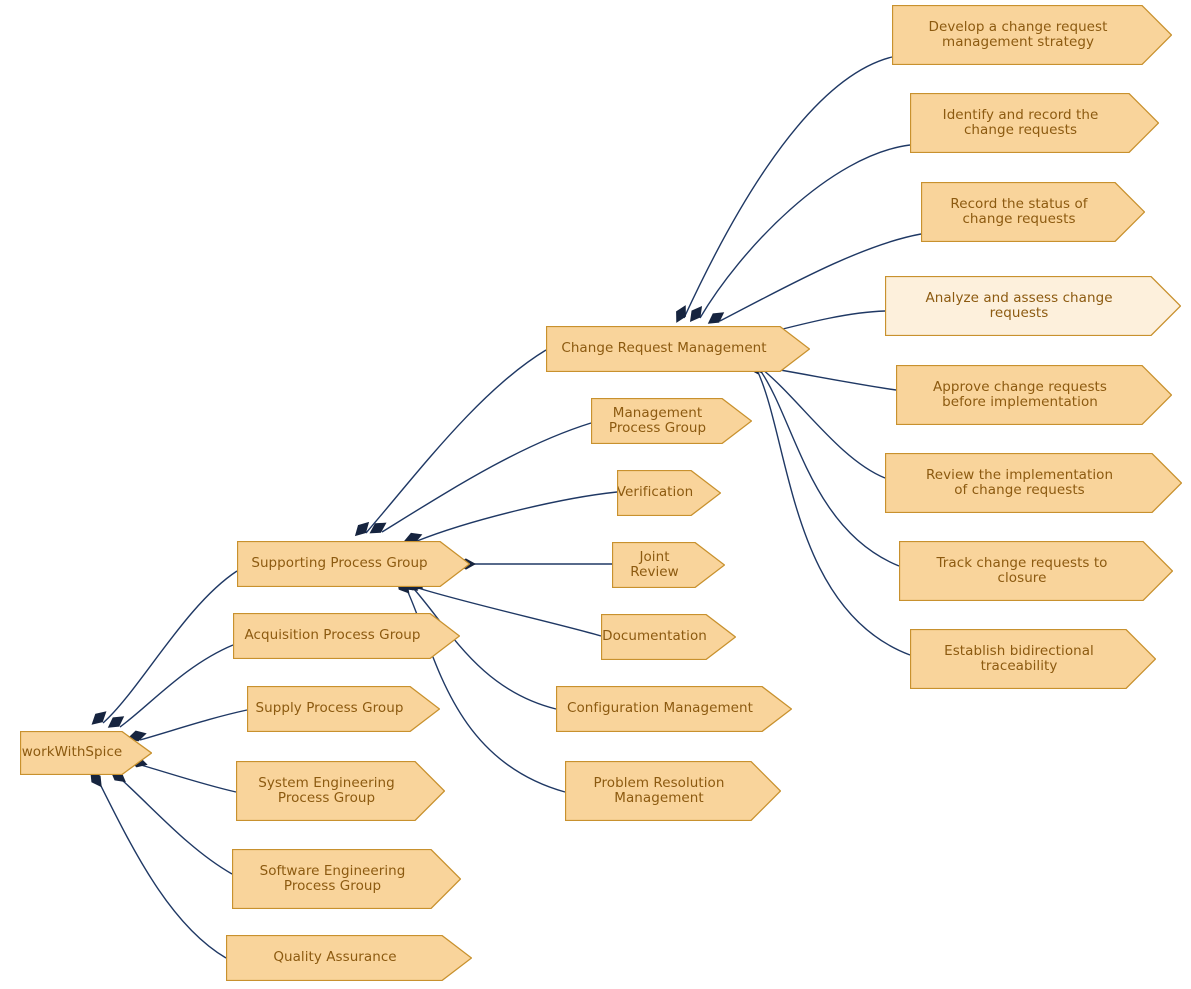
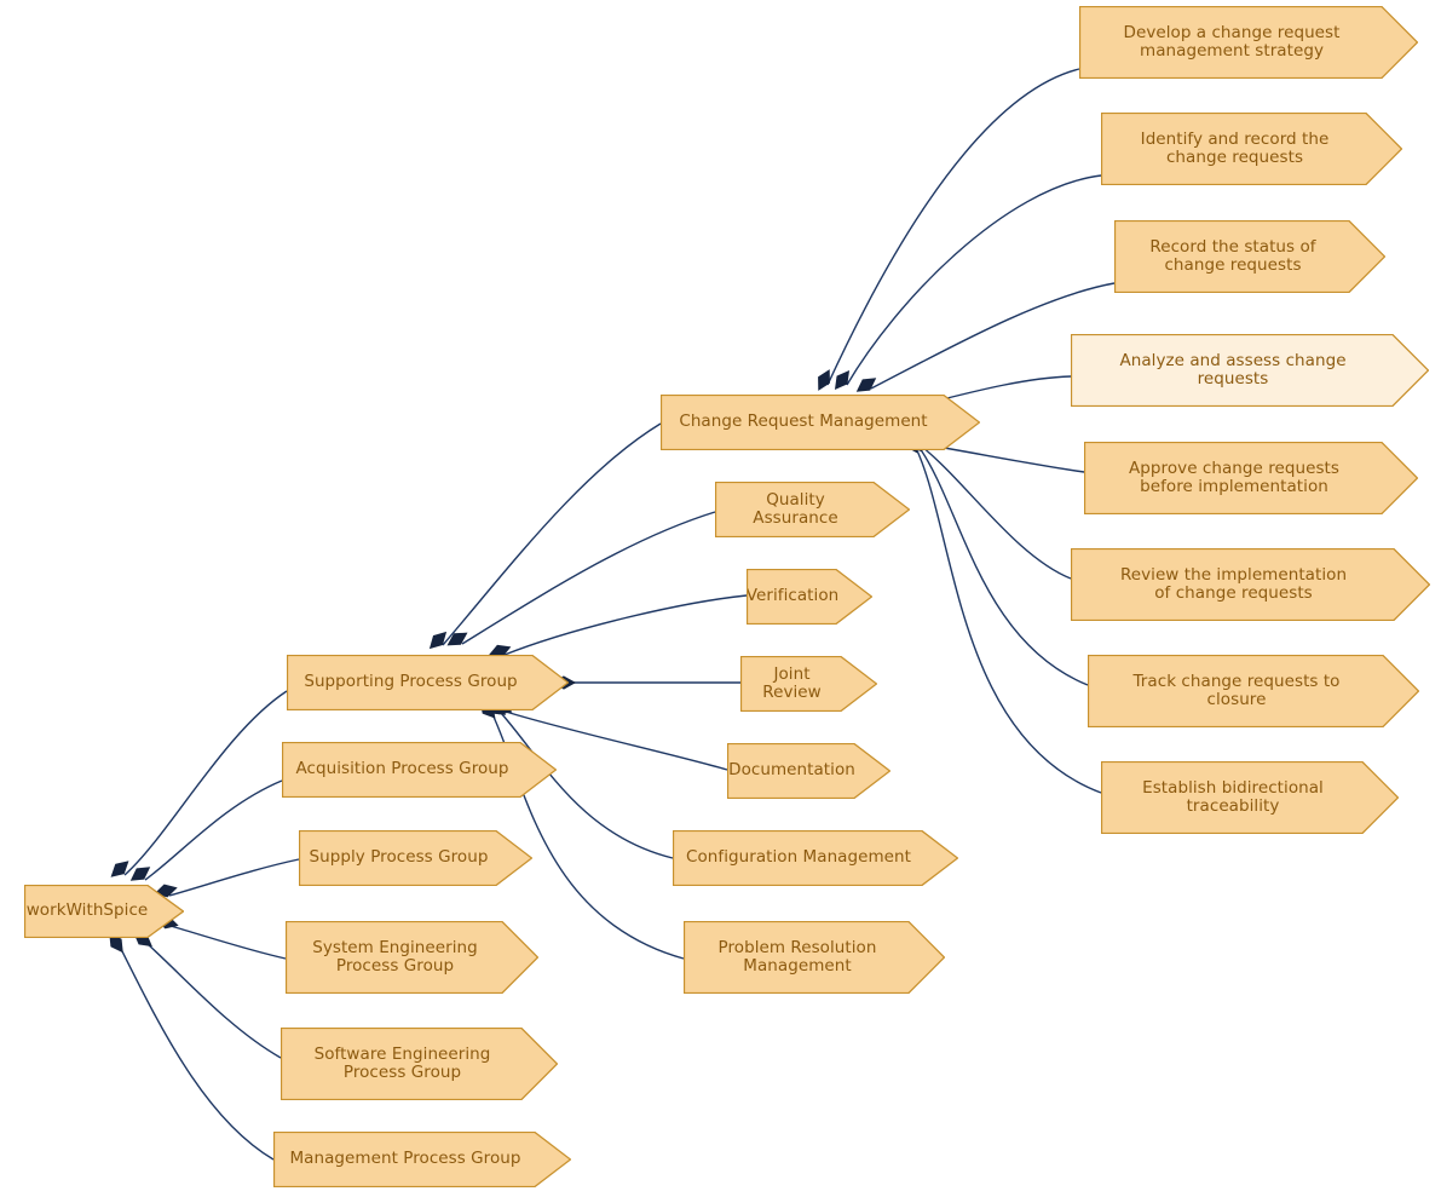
  workWithSpice
  Supporting Process Group
  Acquisition Process Group
  Supply Process Group
  System Engineering
  Process Group
  Software Engineering
  Process Group
- Quality Assurance
+ Management Process Group
  Change Request Management
- Management Process Group
+ Quality Assurance
  Verification
  Joint Review
  Documentation
  Configuration Management
  Problem Resolution
  Management
  Develop a change request
  management strategy
  Identify and record the
  change requests
  Record the status of
  change requests
  Analyze and assess change
  requests
  Approve change requests
  before implementation
  Review the implementation
  of change requests
  Track change requests to
  closure
  Establish bidirectional
  traceability
